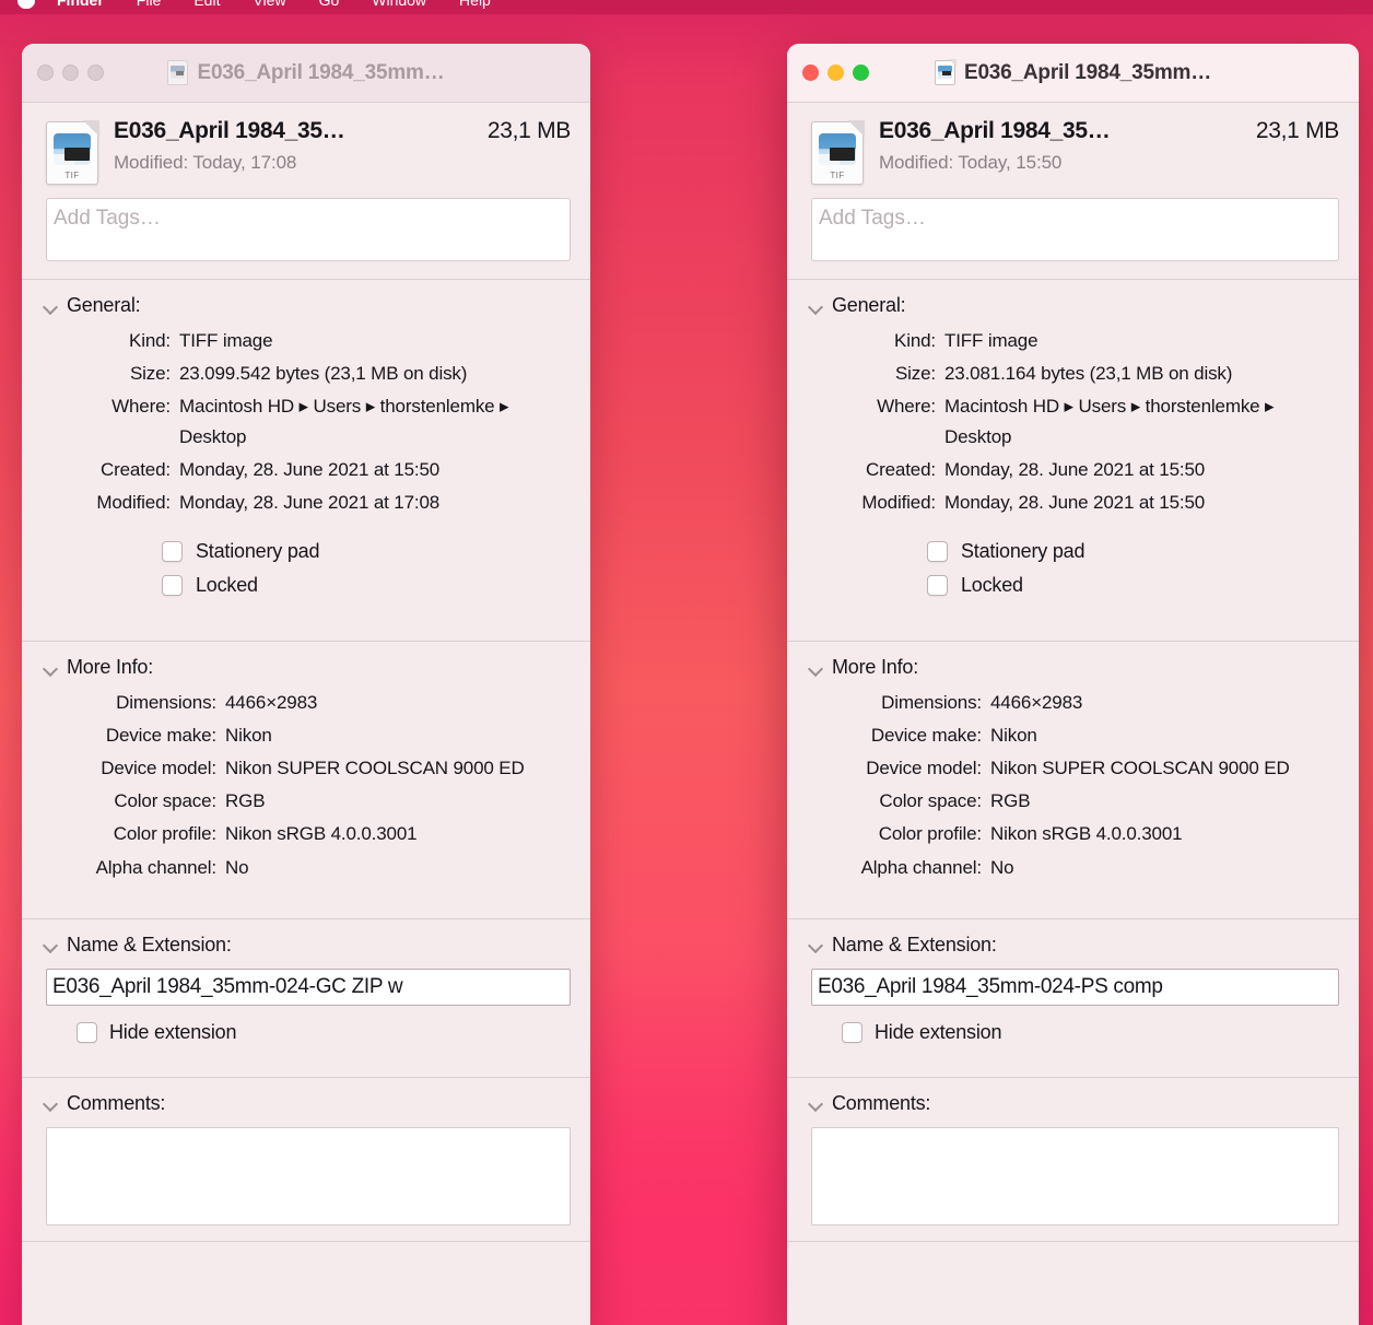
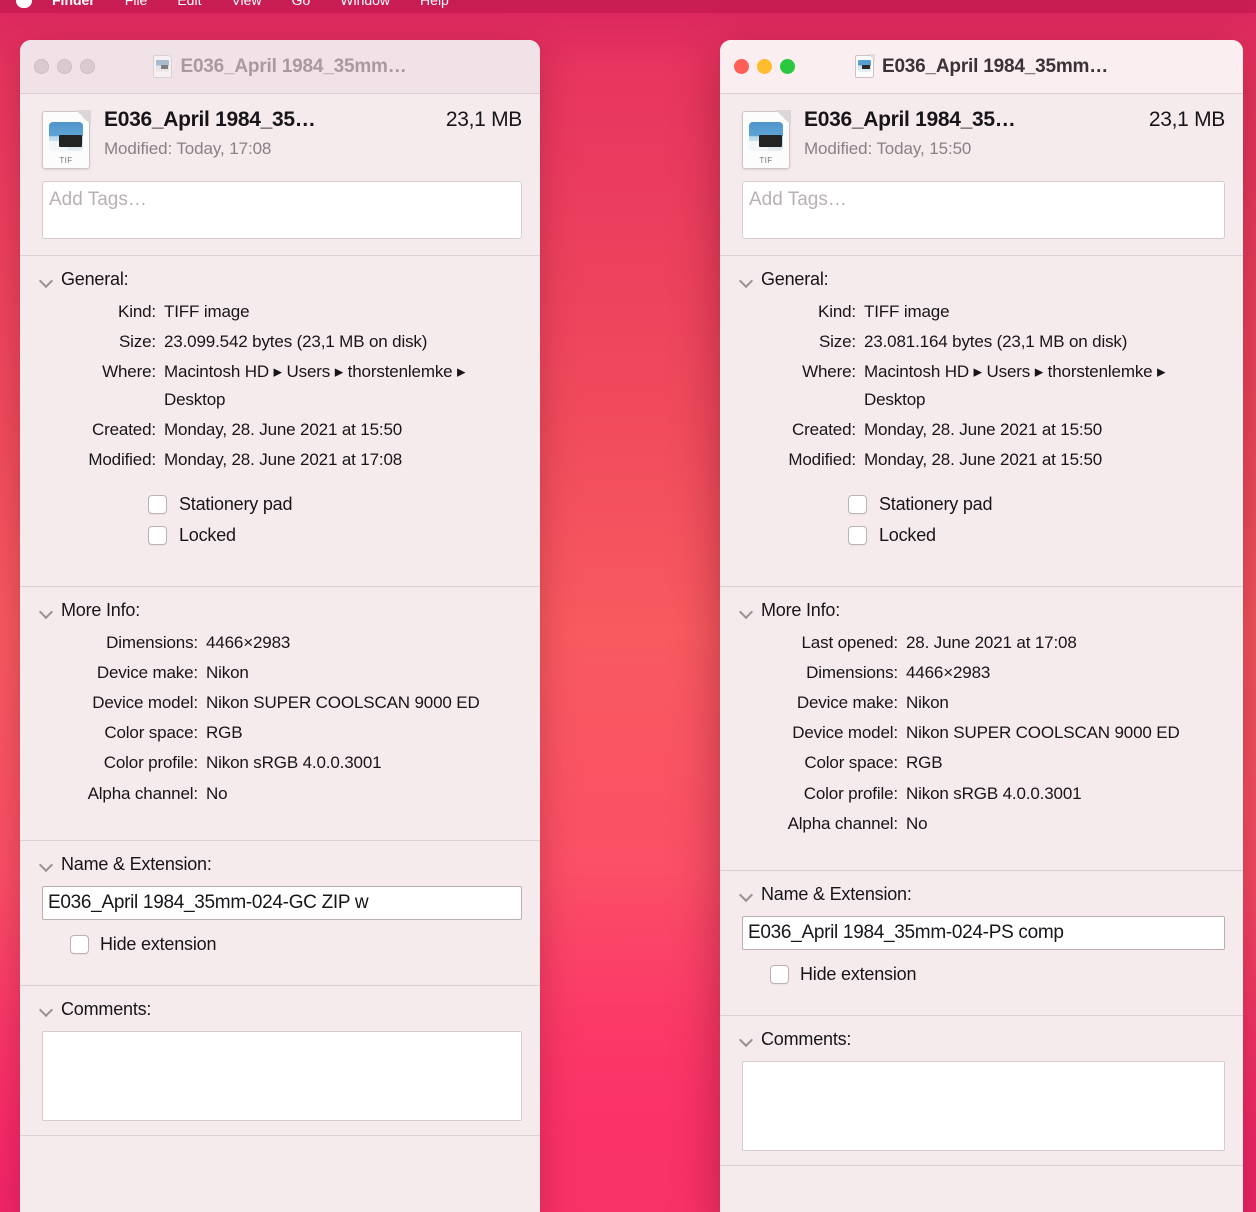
  Finder
  File
  Edit
  View
  Go
  Window
  Help
  E036_April 1984_35mm…
  TIF
  E036_April 1984_35…
  23,1 MB
  Modified: Today, 17:08
  Add Tags…
  General:
  Kind:
  TIFF image
  Size:
  23.099.542 bytes (23,1 MB on disk)
  Where:
  Macintosh HD ▸ Users ▸ thorstenlemke ▸ Desktop
  Created:
  Monday, 28. June 2021 at 15:50
  Modified:
  Monday, 28. June 2021 at 17:08
  Stationery pad
  Locked
  More Info:
  Dimensions:
  4466×2983
  Device make:
  Nikon
  Device model:
  Nikon SUPER COOLSCAN 9000 ED
  Color space:
  RGB
  Color profile:
  Nikon sRGB 4.0.0.3001
  Alpha channel:
  No
  Name & Extension:
  E036_April 1984_35mm-024-GC ZIP w
  Hide extension
  Comments:
  E036_April 1984_35mm…
  TIF
  E036_April 1984_35…
  23,1 MB
  Modified: Today, 15:50
  Add Tags…
  General:
  Kind:
  TIFF image
  Size:
  23.081.164 bytes (23,1 MB on disk)
  Where:
  Macintosh HD ▸ Users ▸ thorstenlemke ▸ Desktop
  Created:
  Monday, 28. June 2021 at 15:50
  Modified:
  Monday, 28. June 2021 at 15:50
  Stationery pad
  Locked
  More Info:
+ Last opened:
+ 28. June 2021 at 17:08
  Dimensions:
  4466×2983
  Device make:
  Nikon
  Device model:
  Nikon SUPER COOLSCAN 9000 ED
  Color space:
  RGB
  Color profile:
  Nikon sRGB 4.0.0.3001
  Alpha channel:
  No
  Name & Extension:
  E036_April 1984_35mm-024-PS comp
  Hide extension
  Comments:
